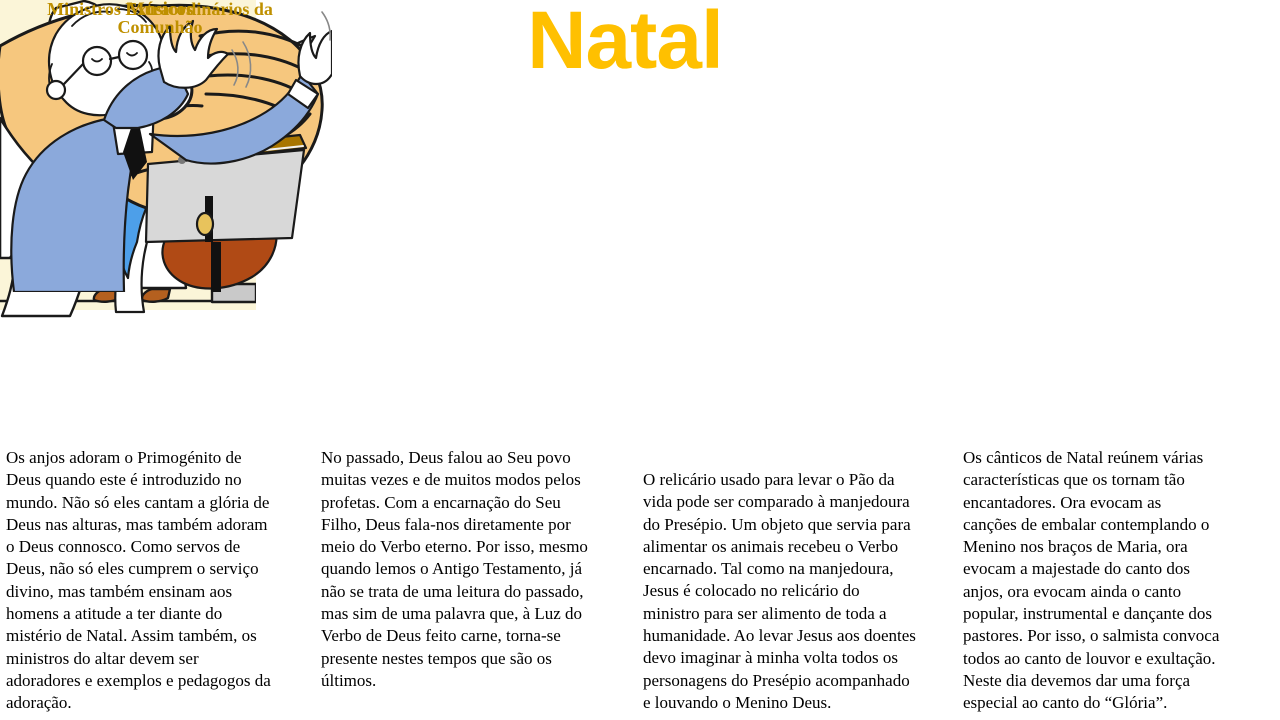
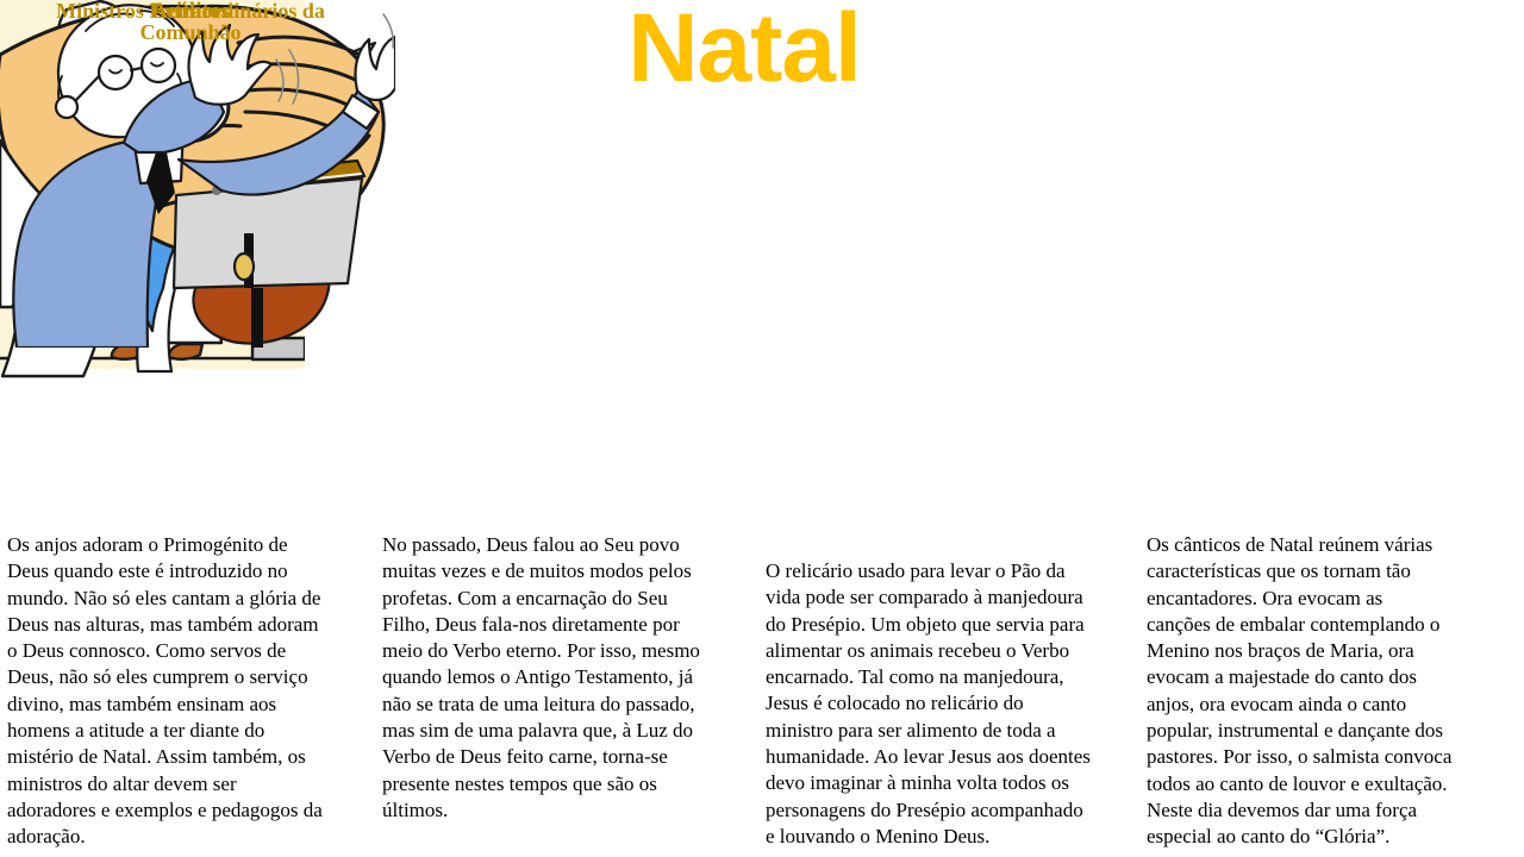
  Natal
+ Acólitos
+ Leitores
  Ministros Extraordinários da Comunhão
- Músicos
  Os anjos adoram o Primogénito de
  Deus quando este é introduzido no
  mundo. Não só eles cantam a glória de
  Deus nas alturas, mas também adoram
  o Deus connosco. Como servos de
  Deus, não só eles cumprem o serviço
  divino, mas também ensinam aos
  homens a atitude a ter diante do
  mistério de Natal. Assim também, os
  ministros do altar devem ser
  adoradores e exemplos e pedagogos da
  adoração.
  No passado, Deus falou ao Seu povo
  muitas vezes e de muitos modos pelos
  profetas. Com a encarnação do Seu
  Filho, Deus fala-nos diretamente por
  meio do Verbo eterno. Por isso, mesmo
  quando lemos o Antigo Testamento, já
  não se trata de uma leitura do passado,
  mas sim de uma palavra que, à Luz do
  Verbo de Deus feito carne, torna-se
  presente nestes tempos que são os
  últimos.
  O relicário usado para levar o Pão da
  vida pode ser comparado à manjedoura
  do Presépio. Um objeto que servia para
  alimentar os animais recebeu o Verbo
  encarnado. Tal como na manjedoura,
  Jesus é colocado no relicário do
  ministro para ser alimento de toda a
  humanidade. Ao levar Jesus aos doentes
  devo imaginar à minha volta todos os
  personagens do Presépio acompanhado
  e louvando o Menino Deus.
  Os cânticos de Natal reúnem várias
  características que os tornam tão
  encantadores. Ora evocam as
  canções de embalar contemplando o
  Menino nos braços de Maria, ora
  evocam a majestade do canto dos
  anjos, ora evocam ainda o canto
  popular, instrumental e dançante dos
  pastores. Por isso, o salmista convoca
  todos ao canto de louvor e exultação.
  Neste dia devemos dar uma força
  especial ao canto do “Glória”.
